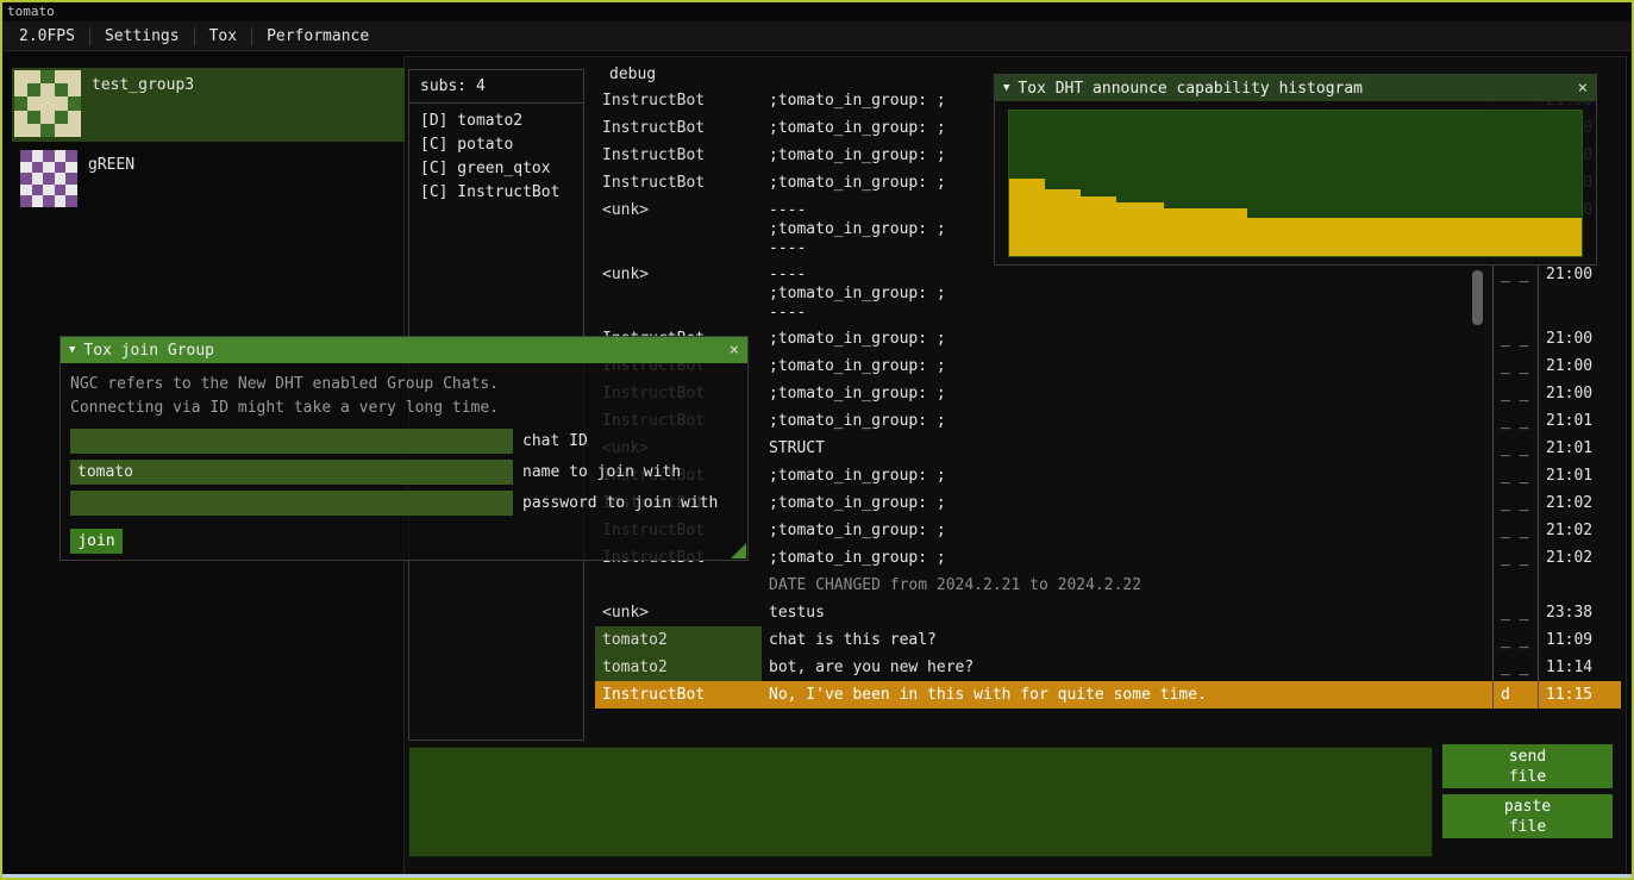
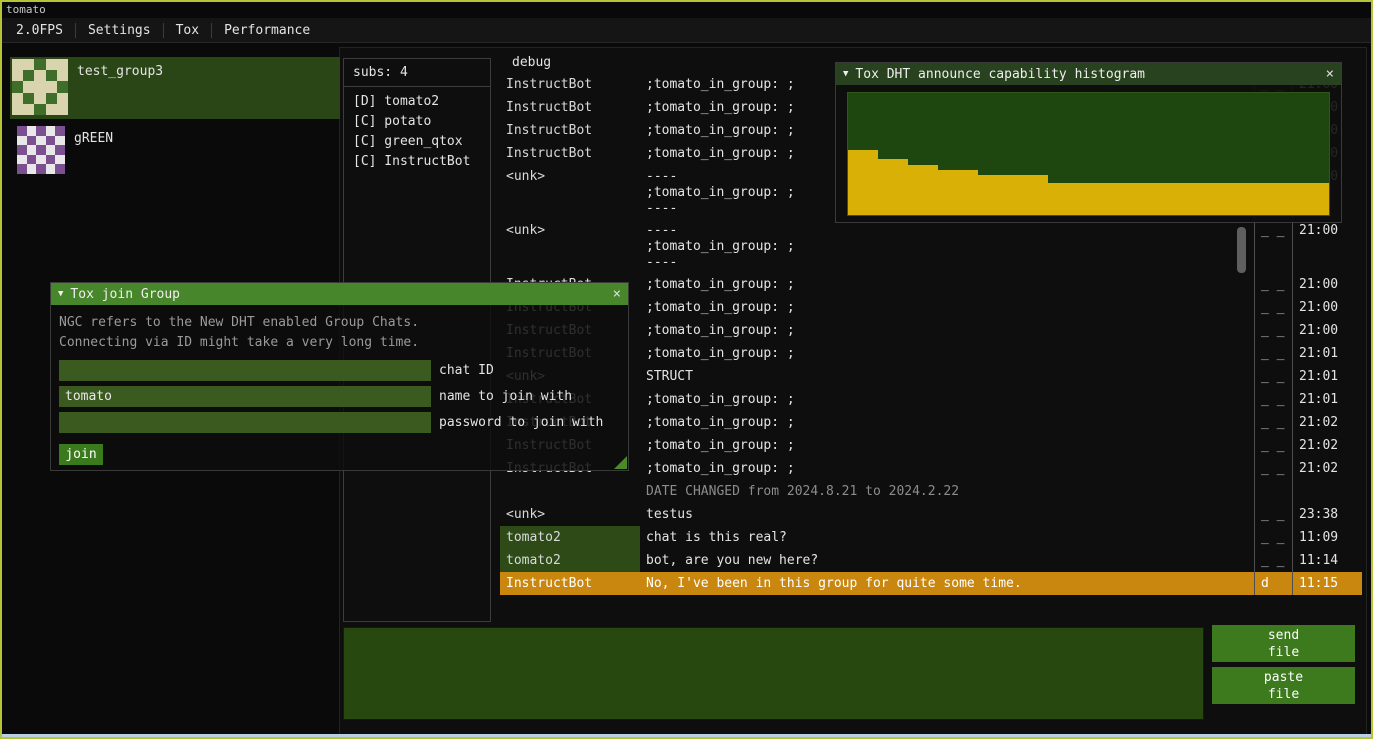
  tomato
  2.0FPS
  Settings
  Tox
  Performance
  test_group3
  gREEN
  subs: 4
  [D] tomato2
  [C] potato
  [C] green_qtox
  [C] InstructBot
  debug
  InstructBot
  ;tomato_in_group: ;
  InstructBot
  ;tomato_in_group: ;
  InstructBot
  ;tomato_in_group: ;
  InstructBot
  ;tomato_in_group: ;
  <unk>
  ----
  ;tomato_in_group: ;
  ----
  <unk>
  ----
  ;tomato_in_group: ;
  ----
  _ _
  21:00
  ;tomato_in_group: ;
  _ _
  21:00
  InstructBot
  ;tomato_in_group: ;
  _ _
  21:00
  InstructBot
  ;tomato_in_group: ;
  _ _
  21:00
  InstructBot
  ;tomato_in_group: ;
  _ _
  21:01
  <unk>
  STRUCT
  _ _
  21:01
  InstructBot
  ;tomato_in_group: ;
  _ _
  21:01
  InstructBot
  ;tomato_in_group: ;
  _ _
  21:02
  InstructBot
  ;tomato_in_group: ;
  _ _
  21:02
  InstructBot
  ;tomato_in_group: ;
  _ _
  21:02
- DATE CHANGED from 2024.2.21 to 2024.2.22
+ DATE CHANGED from 2024.8.21 to 2024.2.22
  <unk>
  testus
  _ _
  23:38
  tomato2
  chat is this real?
  _ _
  11:09
  tomato2
  bot, are you new here?
  _ _
  11:14
  InstructBot
- No, I've been in this with for quite some time.
+ No, I've been in this group for quite some time.
  d
  11:15
  send
  file
  paste
  file
  ▼
  Tox DHT announce capability histogram
  ×
  ▼
  Tox join Group
  ×
  NGC refers to the New DHT enabled Group Chats.
  Connecting via ID might take a very long time.
  chat ID
  tomato
  name to join with
  password to join with
  join
